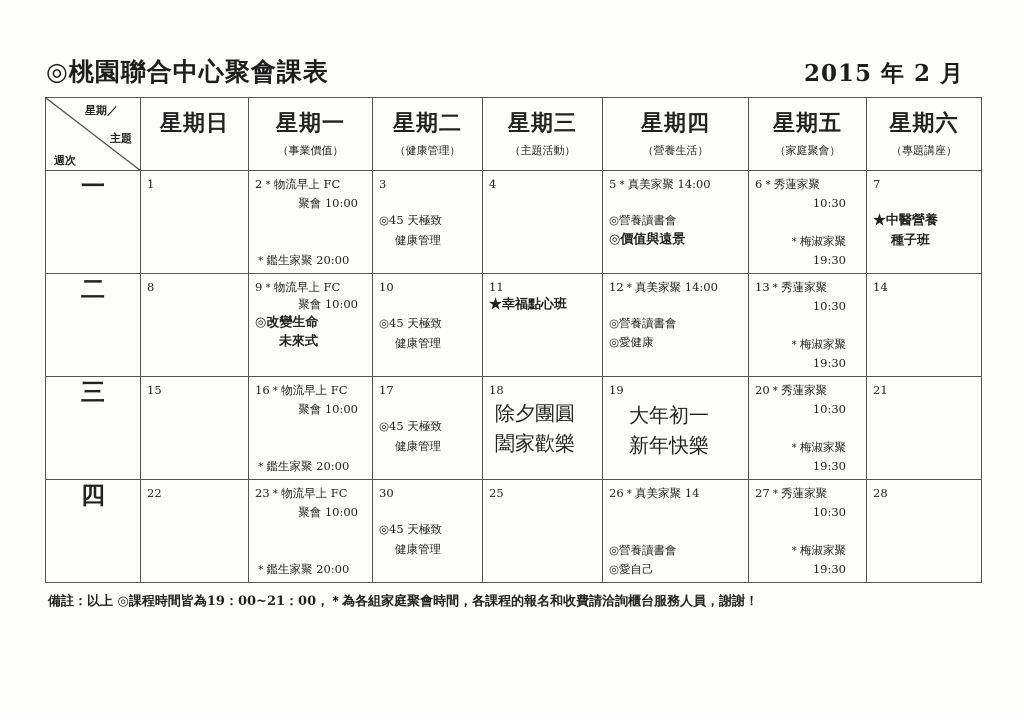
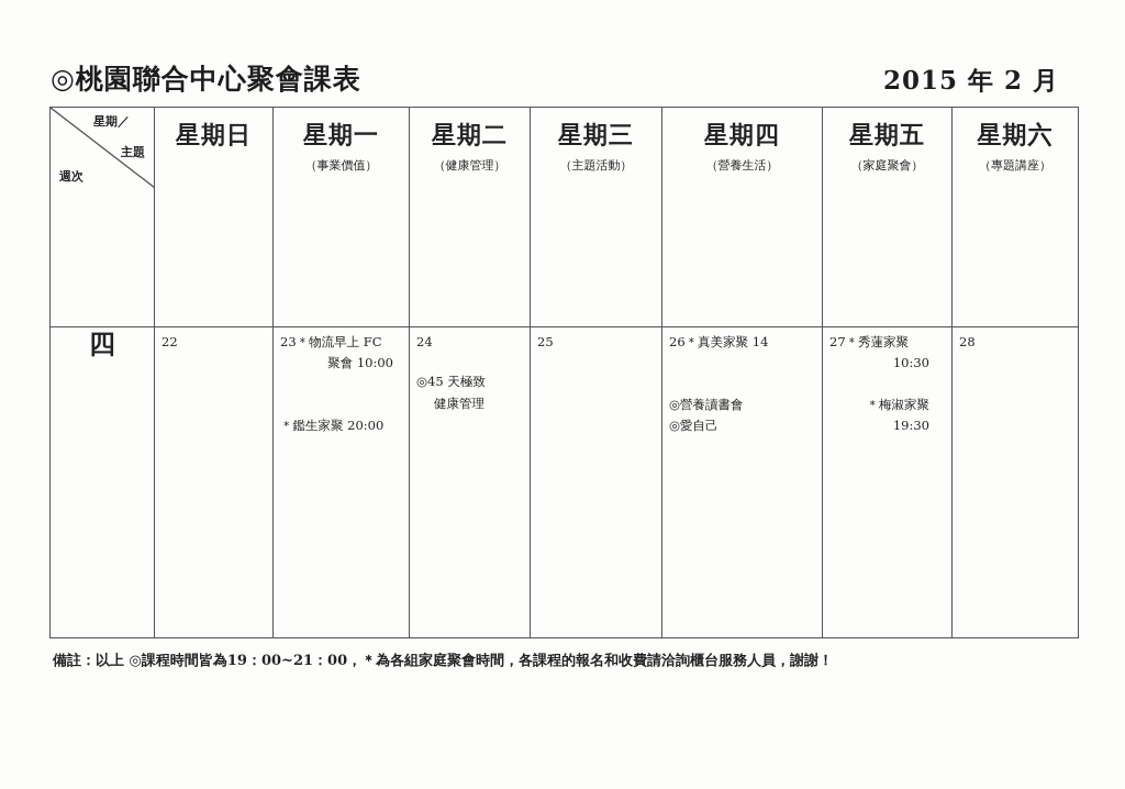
  ◎桃園聯合中心聚會課表
  2015 年 2 月
  星期／ 主題 週次	星期日	星期一（事業價值）	星期二（健康管理）	星期三（主題活動）	星期四（營養生活）	星期五（家庭聚會）	星期六（專題講座）
- 一	1	2＊物流早上 FC 聚會 10:00 ＊鑑生家聚 20:00	3 ◎45 天極致 健康管理	4	5＊真美家聚 14:00 ◎營養讀書會 ◎價值與遠景	6＊秀蓮家聚 10:30 ＊梅淑家聚 19:30	7 ★中醫營養 種子班
- 二	8	9＊物流早上 FC 聚會 10:00 ◎改變生命 未來式	10 ◎45 天極致 健康管理	11 ★幸福點心班	12＊真美家聚 14:00 ◎營養讀書會 ◎愛健康	13＊秀蓮家聚 10:30 ＊梅淑家聚 19:30	14
- 三	15	16＊物流早上 FC 聚會 10:00 ＊鑑生家聚 20:00	17 ◎45 天極致 健康管理	18 除夕團圓 闔家歡樂	19 大年初一 新年快樂	20＊秀蓮家聚 10:30 ＊梅淑家聚 19:30	21
- 四	22	23＊物流早上 FC 聚會 10:00 ＊鑑生家聚 20:00	30 ◎45 天極致 健康管理	25	26＊真美家聚 14 ◎營養讀書會 ◎愛自己	27＊秀蓮家聚 10:30 ＊梅淑家聚 19:30	28
+ 四	22	23＊物流早上 FC 聚會 10:00 ＊鑑生家聚 20:00	24 ◎45 天極致 健康管理	25	26＊真美家聚 14 ◎營養讀書會 ◎愛自己	27＊秀蓮家聚 10:30 ＊梅淑家聚 19:30	28
  備註：以上 ◎課程時間皆為19：00~21：00，＊為各組家庭聚會時間，各課程的報名和收費請洽詢櫃台服務人員，謝謝！
